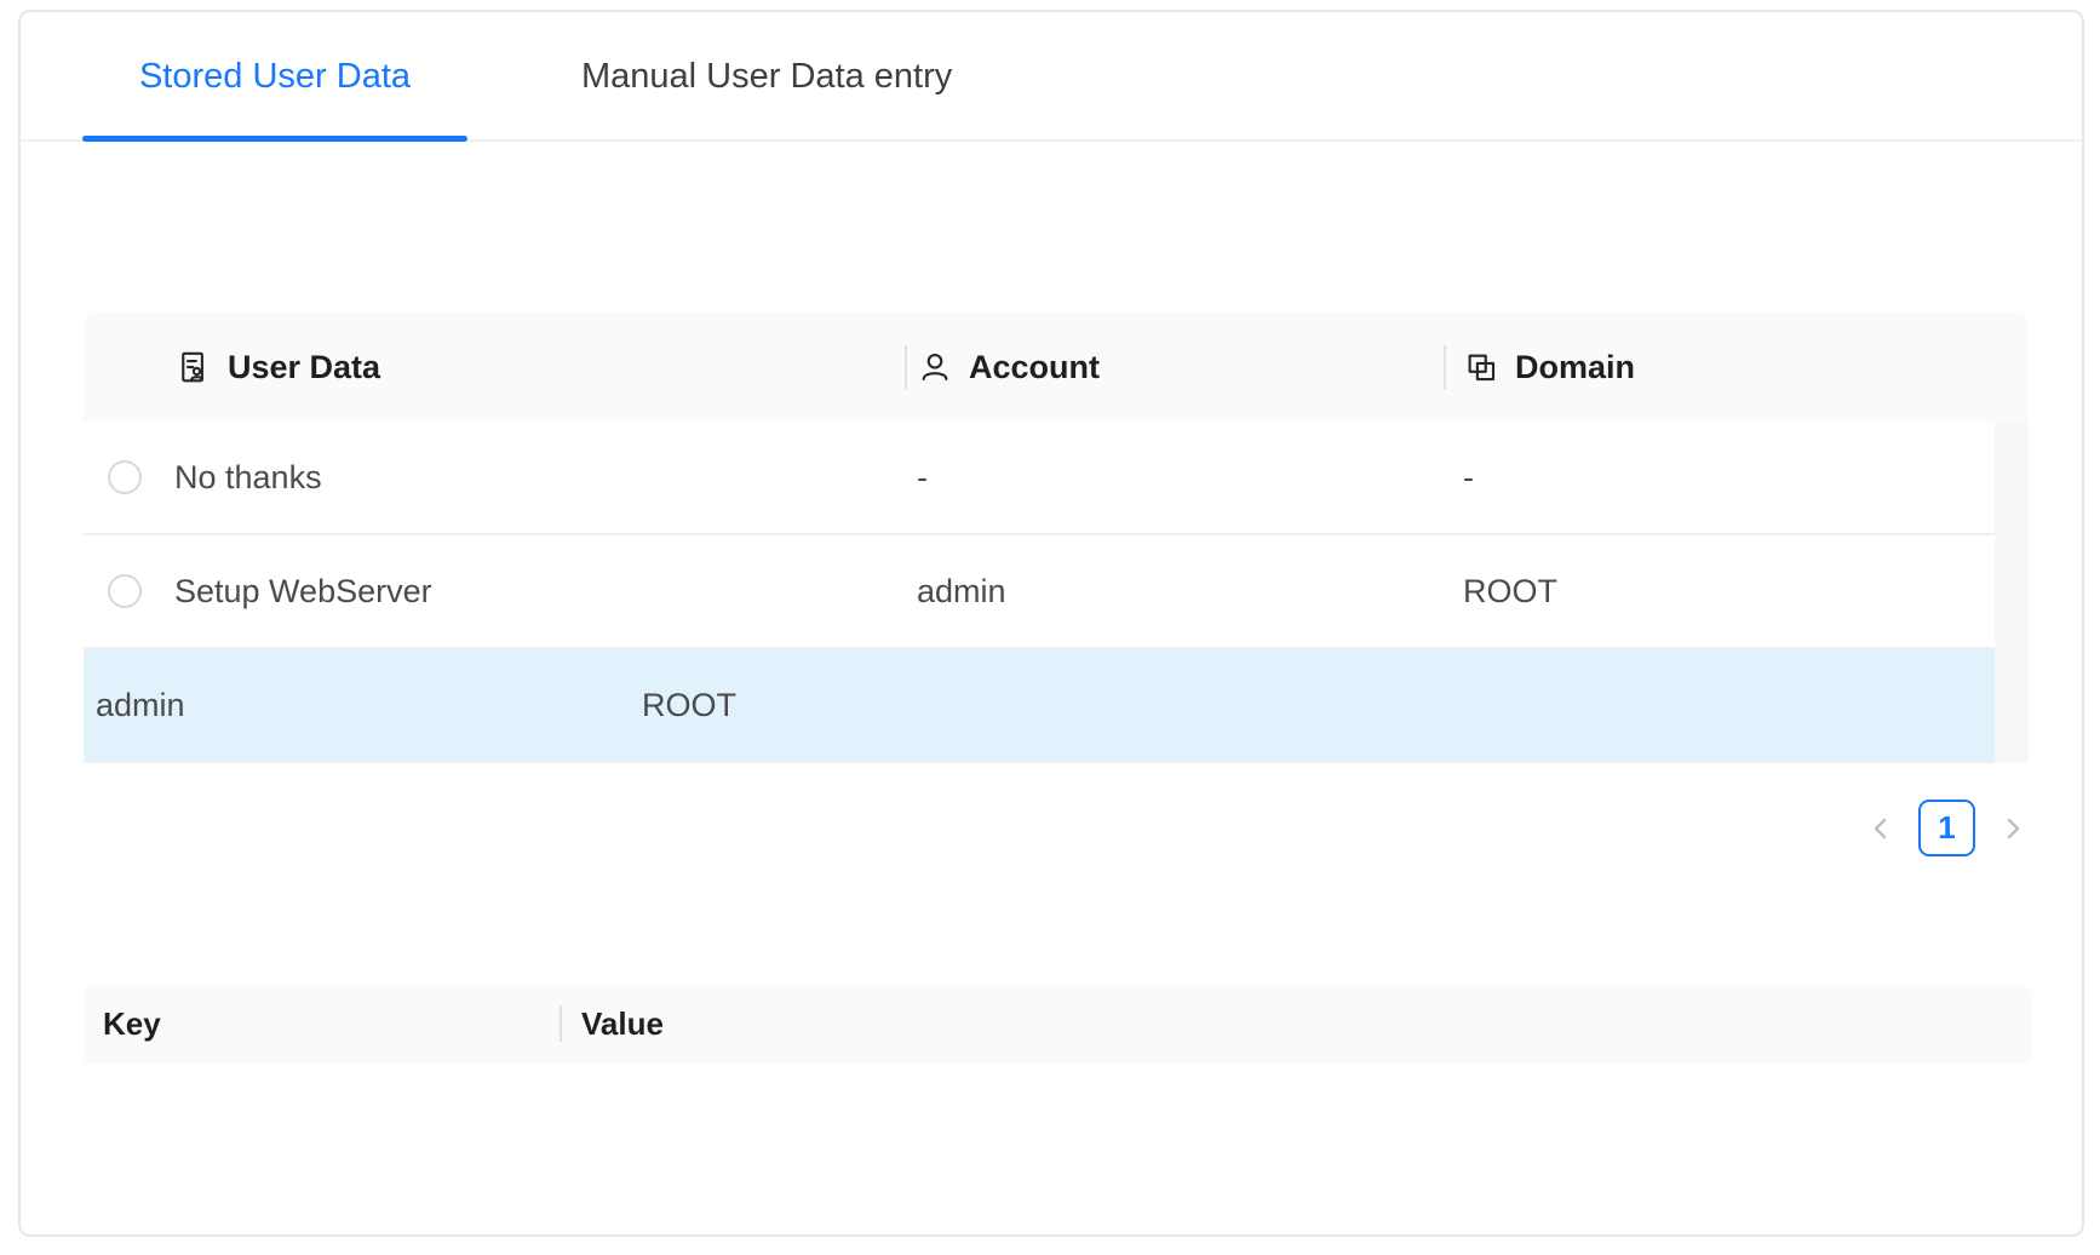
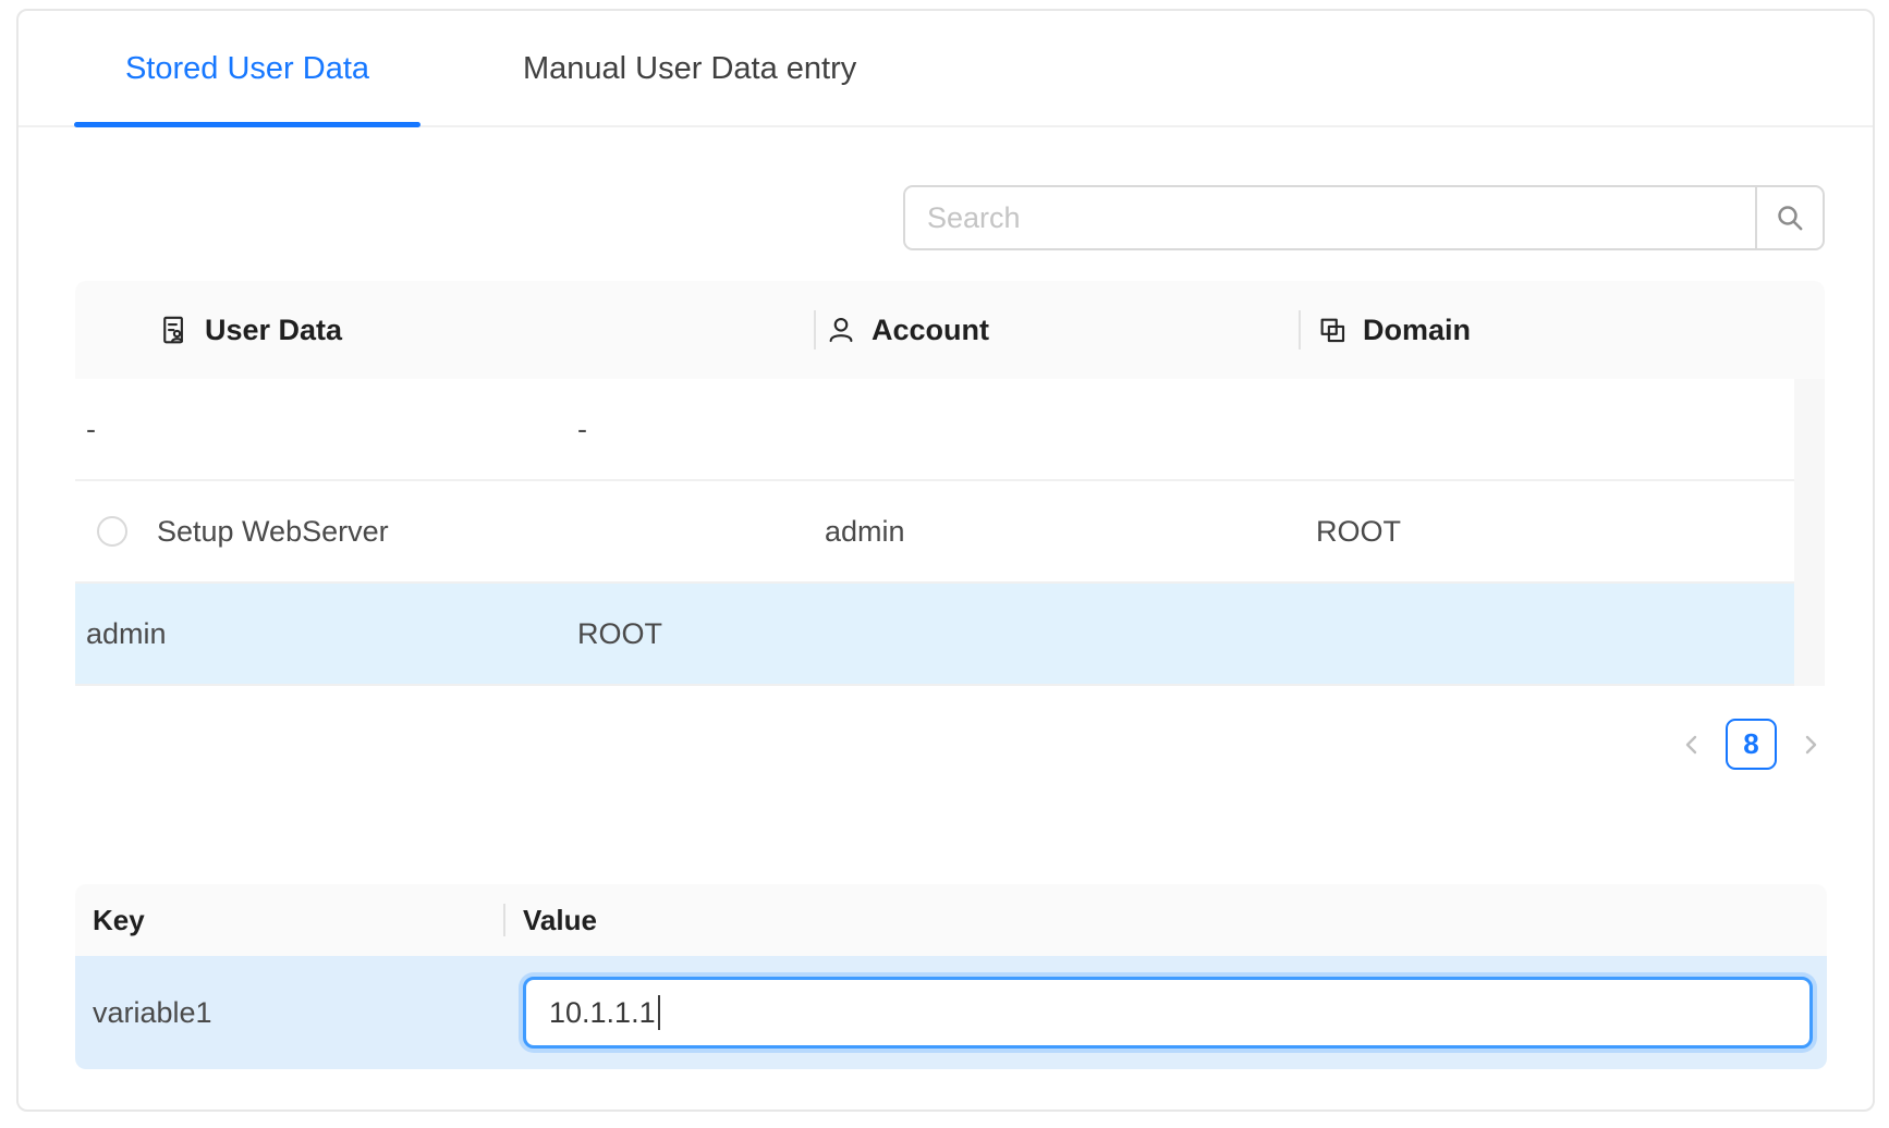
  Stored User Data
  Manual User Data entry
+ Search
  User Data
  Account
  Domain
- No thanks
  -
  -
  Setup WebServer
  admin
  ROOT
  admin
  ROOT
- 1
+ 8
  Key
  Value
+ variable1
+ 10.1.1.1
